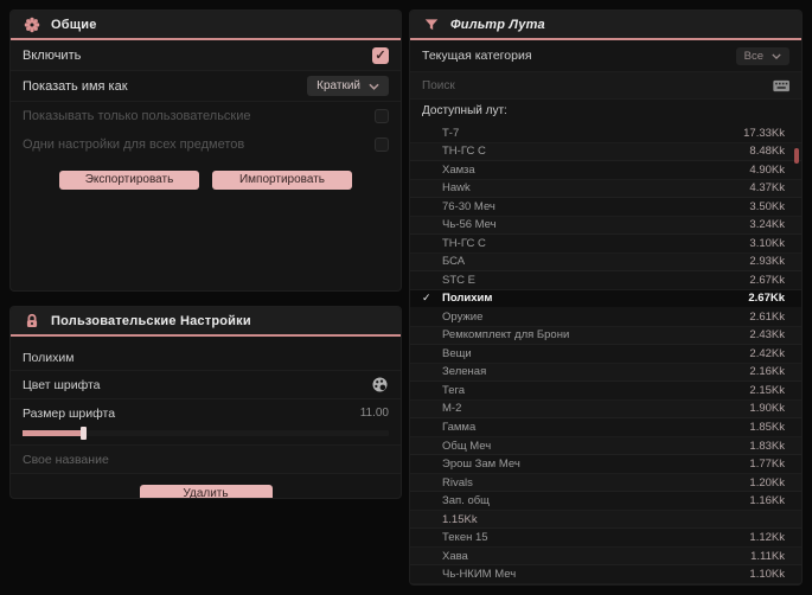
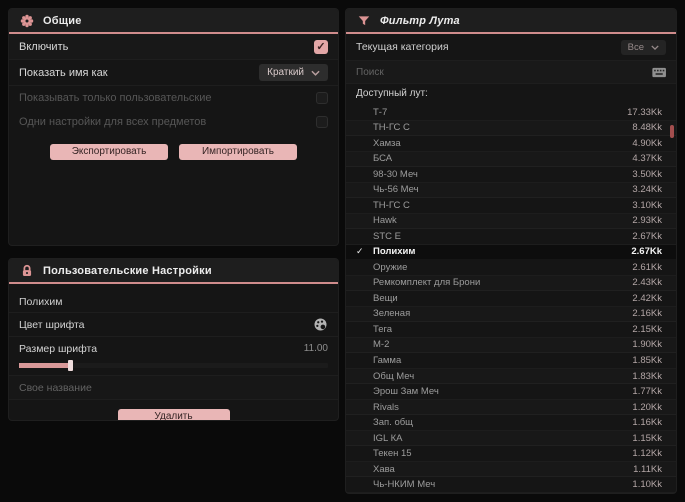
  Общие
  Включить
  ✓
  Показать имя как
  Краткий
  Показывать только пользовательские
  Одни настройки для всех предметов
  Экспортировать
  Импортировать
  Пользовательские Настройки
  Полихим
  Цвет шрифта
  Размер шрифта
  11.00
  Свое название
  Удалить
  Фильтр Лута
  Текущая категория
  Все
  Поиск
  Доступный лут:
  Т-7
  17.33Kk
  ТН-ГС С
  8.48Kk
  Хамза
  4.90Kk
- Hawk
+ БСА
  4.37Kk
- 76-30 Меч
+ 98-30 Меч
  3.50Kk
  Чь-56 Меч
  3.24Kk
  ТН-ГС С
  3.10Kk
- БСА
+ Hawk
  2.93Kk
  STC Е
  2.67Kk
  Полихим
  2.67Kk
  Оружие
  2.61Kk
  Ремкомплект для Брони
  2.43Kk
  Вещи
  2.42Kk
  Зеленая
  2.16Kk
  Тега
  2.15Kk
  М-2
  1.90Kk
  Гамма
  1.85Kk
  Общ Меч
  1.83Kk
  Эрош Зам Меч
  1.77Kk
  Rivals
  1.20Kk
  Зап. общ
  1.16Kk
+ IGL КА
  1.15Kk
  Текен 15
  1.12Kk
  Хава
  1.11Kk
  Чь-НКИМ Меч
  1.10Kk
